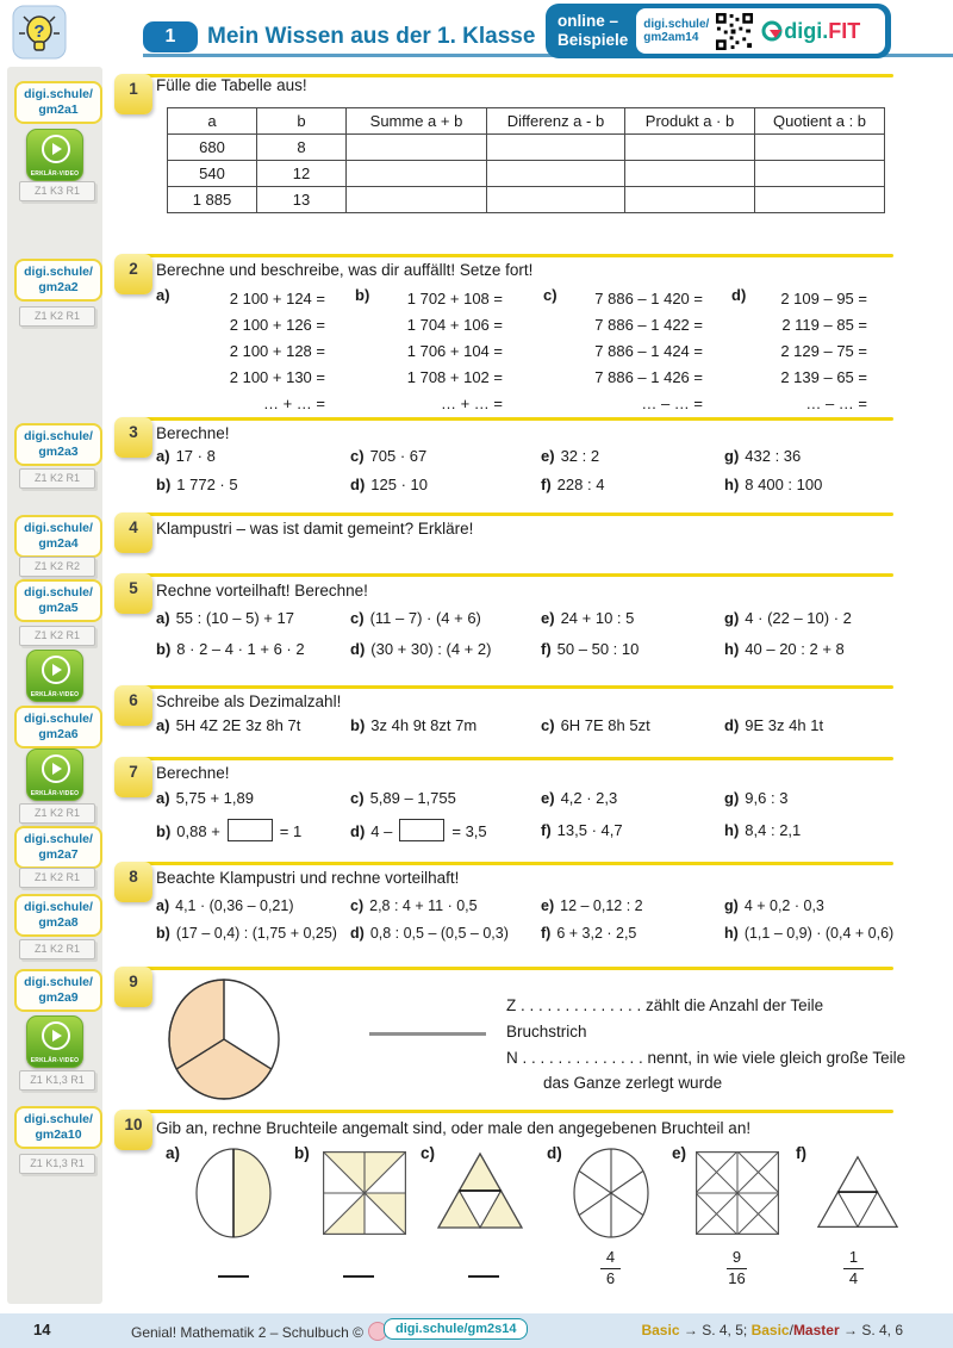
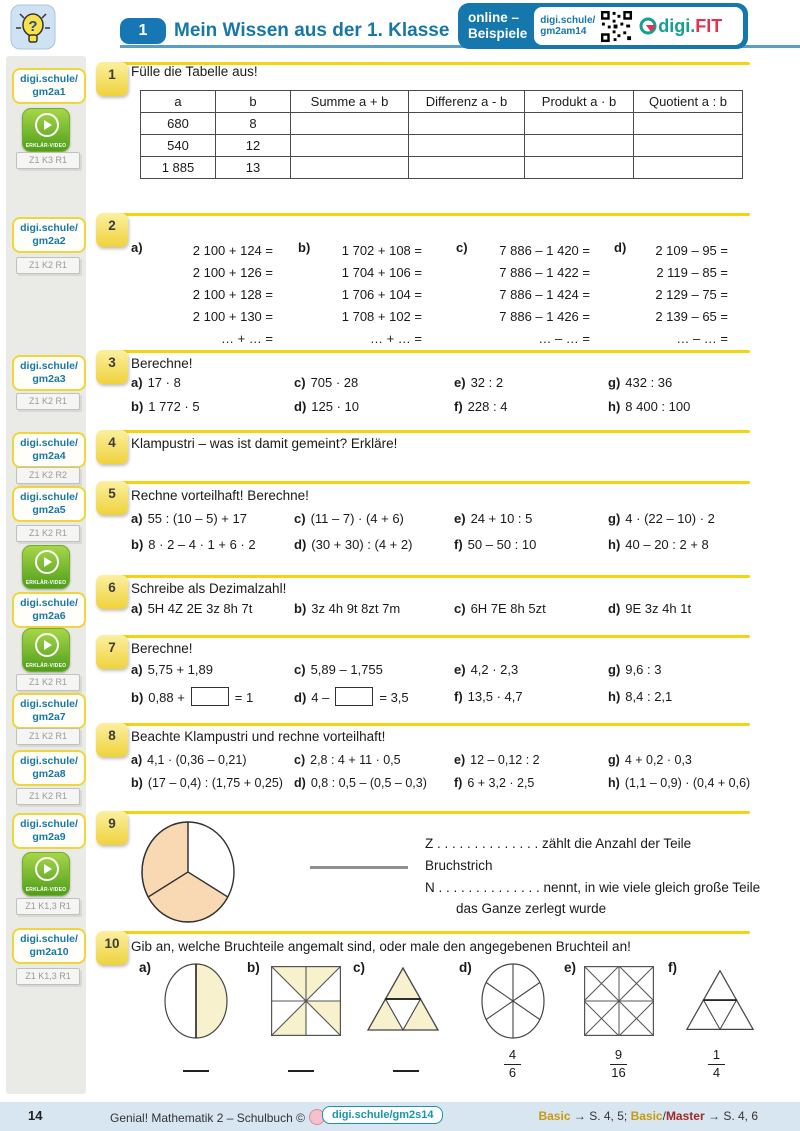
  ?
  1
  Mein Wissen aus der 1. Klasse
  online –
  Beispiele
  digi.schule/
  gm2am14
  digi.
  FIT
  digi.schule/
  gm2a1
  Z1 K3 R1
  digi.schule/
  gm2a2
  Z1 K2 R1
  digi.schule/
  gm2a3
  Z1 K2 R1
  digi.schule/
  gm2a4
  Z1 K2 R2
  digi.schule/
  gm2a5
  Z1 K2 R1
  digi.schule/
  gm2a6
  Z1 K2 R1
  digi.schule/
  gm2a7
  Z1 K2 R1
  digi.schule/
  gm2a8
  Z1 K2 R1
  digi.schule/
  gm2a9
  Z1 K1,3 R1
  digi.schule/
  gm2a10
  Z1 K1,3 R1
  1
  Fülle die Tabelle aus!
  a	b	Summe a + b	Differenz a - b	Produkt a · b	Quotient a : b
  680	8
  540	12
  1 885	13
  2
- Berechne und beschreibe, was dir auffällt! Setze fort!
  a)
  2 100 + 124 =
  2 100 + 126 =
  2 100 + 128 =
  2 100 + 130 =
  … + … =
  b)
  1 702 + 108 =
  1 704 + 106 =
  1 706 + 104 =
  1 708 + 102 =
  … + … =
  c)
  7 886 – 1 420 =
  7 886 – 1 422 =
  7 886 – 1 424 =
  7 886 – 1 426 =
  … – … =
  d)
  2 109 – 95 =
  2 119 – 85 =
  2 129 – 75 =
  2 139 – 65 =
  … – … =
  3
  Berechne!
  a) 17 · 8
- c) 705 · 67
+ c) 705 · 28
  e) 32 : 2
  g) 432 : 36
  b) 1 772 · 5
  d) 125 · 10
  f) 228 : 4
  h) 8 400 : 100
  4
  Klampustri – was ist damit gemeint? Erkläre!
  5
  Rechne vorteilhaft! Berechne!
  a) 55 : (10 – 5) + 17
  c) (11 – 7) · (4 + 6)
  e) 24 + 10 : 5
  g) 4 · (22 – 10) · 2
  b) 8 · 2 – 4 · 1 + 6 · 2
  d) (30 + 30) : (4 + 2)
  f) 50 – 50 : 10
  h) 40 – 20 : 2 + 8
  6
  Schreibe als Dezimalzahl!
  a) 5H 4Z 2E 3z 8h 7t
  b) 3z 4h 9t 8zt 7m
  c) 6H 7E 8h 5zt
  d) 9E 3z 4h 1t
  7
  Berechne!
  a) 5,75 + 1,89
  c) 5,89 – 1,755
  e) 4,2 · 2,3
  g) 9,6 : 3
  b) 0,88 + = 1
  d) 4 – = 3,5
  f) 13,5 · 4,7
  h) 8,4 : 2,1
  8
  Beachte Klampustri und rechne vorteilhaft!
  a) 4,1 · (0,36 – 0,21)
  c) 2,8 : 4 + 11 · 0,5
  e) 12 – 0,12 : 2
  g) 4 + 0,2 · 0,3
  b) (17 – 0,4) : (1,75 + 0,25)
  d) 0,8 : 0,5 – (0,5 – 0,3)
  f) 6 + 3,2 · 2,5
  h) (1,1 – 0,9) · (0,4 + 0,6)
  9
  Z . . . . . . . . . . . . . . zählt die Anzahl der Teile
  Bruchstrich
  N . . . . . . . . . . . . . . nennt, in wie viele gleich große Teile
  das Ganze zerlegt wurde
  10
- Gib an, rechne Bruchteile angemalt sind, oder male den angegebenen Bruchteil an!
+ Gib an, welche Bruchteile angemalt sind, oder male den angegebenen Bruchteil an!
  a)
  b)
  c)
  d)
  e)
  f)
  4
  6
  9
  16
  1
  4
  14
  Genial! Mathematik 2 – Schulbuch ©
  digi.schule/gm2s14
  Basic → S. 4, 5; Basic/Master → S. 4, 6
